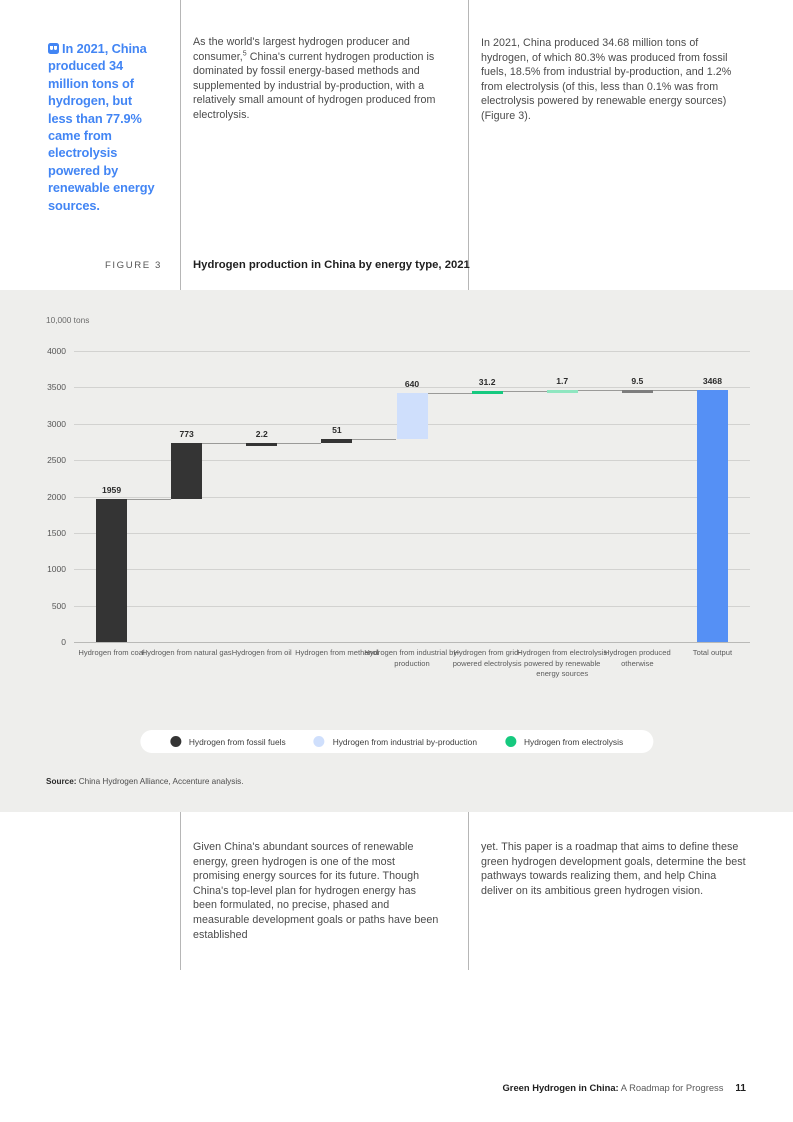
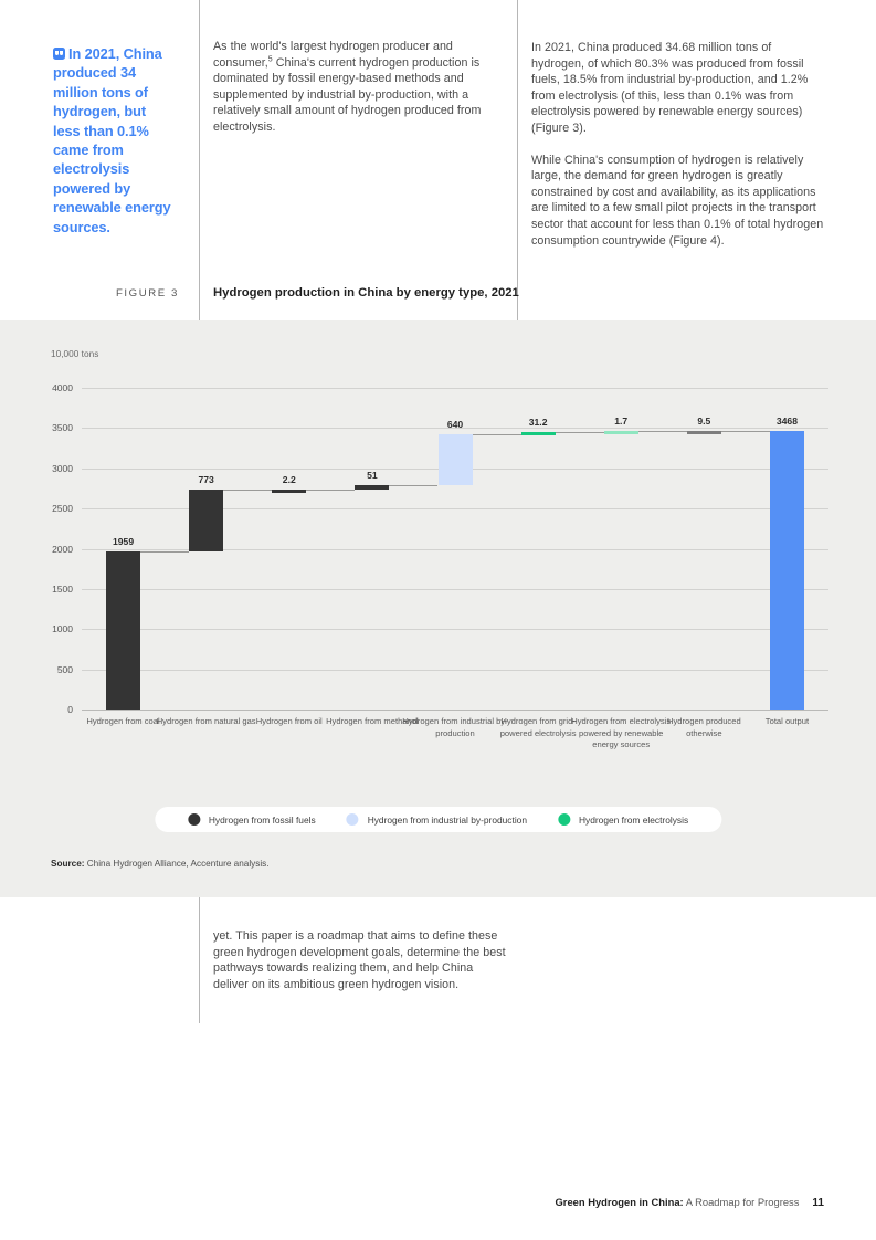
- In 2021, China produced 34 million tons of hydrogen, but less than 77.9% came from electrolysis powered by renewable energy sources.
+ In 2021, China produced 34 million tons of hydrogen, but less than 0.1% came from electrolysis powered by renewable energy sources.
  As the world's largest hydrogen producer and consumer, China's current hydrogen production is dominated by fossil energy-based methods and supplemented by industrial by-production, with a relatively small amount of hydrogen produced from electrolysis.
  In 2021, China produced 34.68 million tons of hydrogen, of which 80.3% was produced from fossil fuels, 18.5% from industrial by-production, and 1.2% from electrolysis (of this, less than 0.1% was from electrolysis powered by renewable energy sources) (Figure 3).
+ While China's consumption of hydrogen is relatively large, the demand for green hydrogen is greatly constrained by cost and availability, as its applications are limited to a few small pilot projects in the transport sector that account for less than 0.1% of total hydrogen consumption countrywide (Figure 4).
  FIGURE 3
  Hydrogen production in China by energy type, 2021
  10,000 tons
  0
  500
  1000
  1500
  2000
  2500
  3000
  3500
  4000
  1959
  Hydrogen from coal
  773
  Hydrogen from natural gas
  2.2
  Hydrogen from oil
  51
  Hydrogen from methanol
  640
  Hydrogen from industrial by-production
  31.2
  Hydrogen from grid-powered electrolysis
  1.7
  Hydrogen from electrolysis powered by renewable energy sources
  9.5
  Hydrogen produced otherwise
  3468
  Total output
  Hydrogen from fossil fuels
  Hydrogen from industrial by-production
  Hydrogen from electrolysis
  Source: China Hydrogen Alliance, Accenture analysis.
- Given China's abundant sources of renewable energy, green hydrogen is one of the most promising energy sources for its future. Though China's top-level plan for hydrogen energy has been formulated, no precise, phased and measurable development goals or paths have been established
  yet. This paper is a roadmap that aims to define these green hydrogen development goals, determine the best pathways towards realizing them, and help China deliver on its ambitious green hydrogen vision.
  Green Hydrogen in China: A Roadmap for Progress 11
